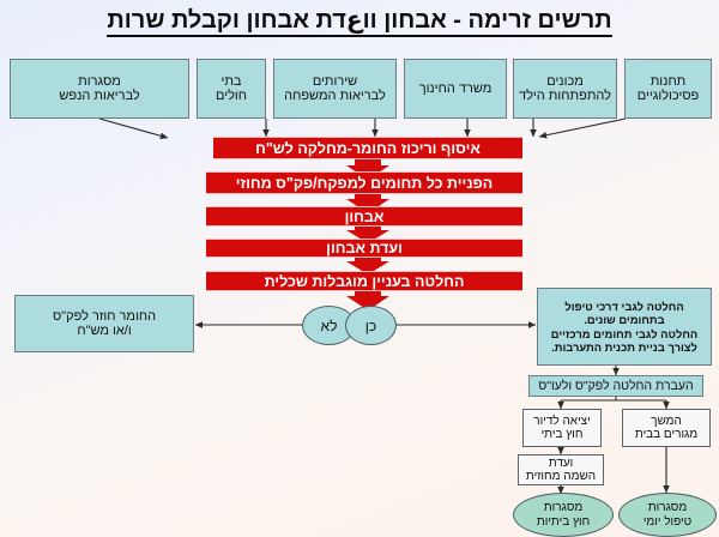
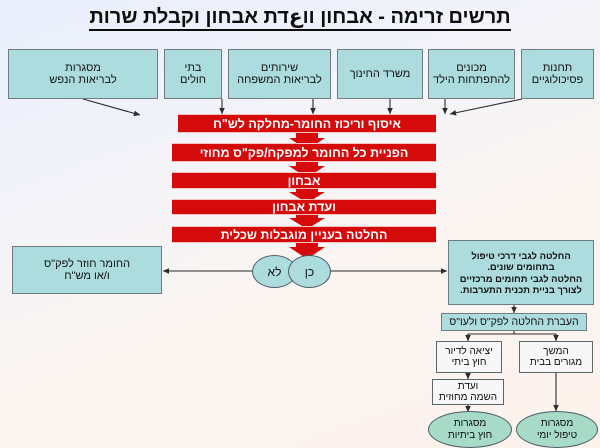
  תרשים זרימה - אבחון ווعדת אבחון וקבלת שרות
  מסגרות
  לבריאות הנפש
  בתי
  חולים
  שירותים
  לבריאות המשפחה
  משרד החינוך
  מכונים
  להתפתחות הילד
  תחנות
  פסיכולוגיים
  איסוף וריכוז החומר-מחלקה לש"ח
- הפניית כל תחומים למפקח/פק"ס מחוזי
+ הפניית כל החומר למפקח/פק"ס מחוזי
  אבחון
  ועדת אבחון
  החלטה בעניין מוגבלות שכלית
  לא
  כן
  החומר חוזר לפק"ס
  ו/או מש"ח
  החלטה לגבי דרכי טיפול
  בתחומים שונים.
  החלטה לגבי תחומים מרכזיים
  לצורך בניית תכנית התערבות.
  העברת החלטה לפק"ס ולעו"ס
  יציאה לדיור
  חוץ ביתי
  המשך
  מגורים בבית
  ועדת
  השמה מחוזית
  מסגרות
  חוץ ביתיות
  מסגרות
  טיפול יומי
